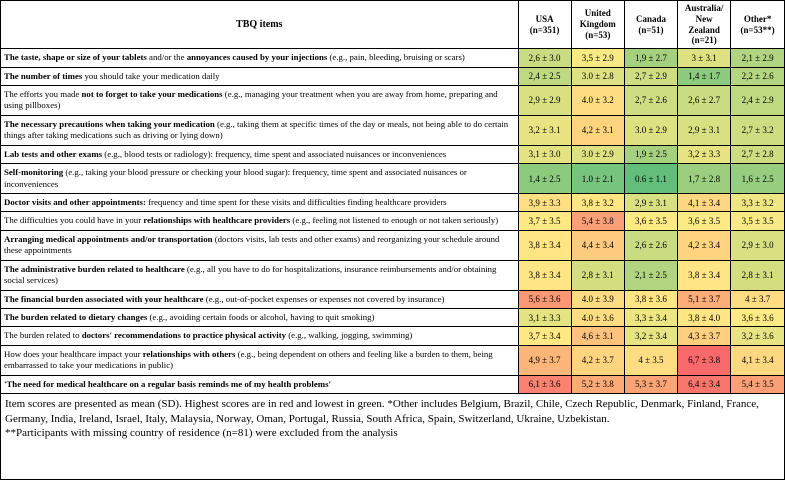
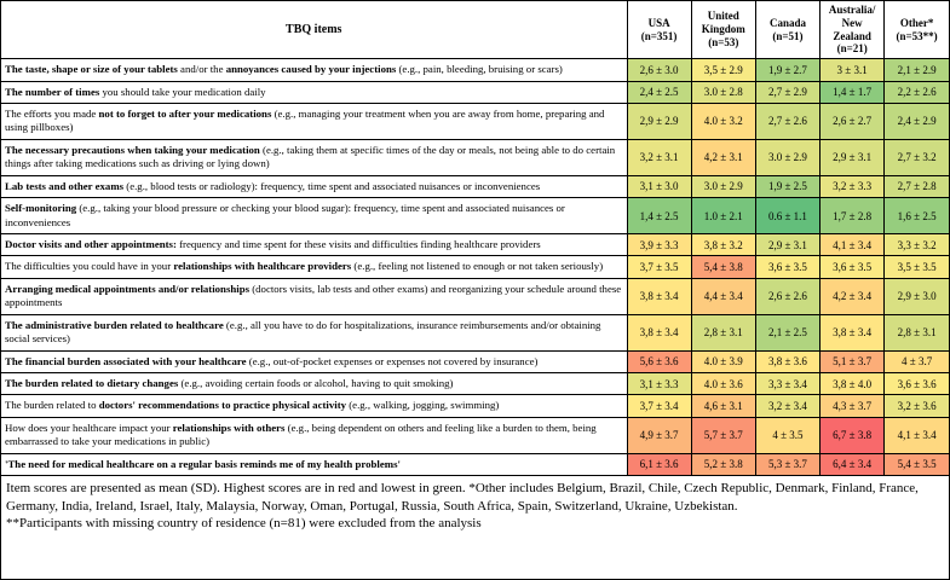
  TBQ items	USA (n=351)	United Kingdom (n=53)	Canada (n=51)	Australia/ New Zealand (n=21)	Other* (n=53**)
  The taste, shape or size of your tablets and/or the annoyances caused by your injections (e.g., pain, bleeding, bruising or scars)	2,6 ± 3.0	3,5 ± 2.9	1,9 ± 2.7	3 ± 3.1	2,1 ± 2.9
  The number of times you should take your medication daily	2,4 ± 2.5	3.0 ± 2.8	2,7 ± 2.9	1,4 ± 1.7	2,2 ± 2.6
- The efforts you made not to forget to take your medications (e.g., managing your treatment when you are away from home, preparing and using pillboxes)	2,9 ± 2.9	4.0 ± 3.2	2,7 ± 2.6	2,6 ± 2.7	2,4 ± 2.9
+ The efforts you made not to forget to after your medications (e.g., managing your treatment when you are away from home, preparing and using pillboxes)	2,9 ± 2.9	4.0 ± 3.2	2,7 ± 2.6	2,6 ± 2.7	2,4 ± 2.9
  The necessary precautions when taking your medication (e.g., taking them at specific times of the day or meals, not being able to do certain things after taking medications such as driving or lying down)	3,2 ± 3.1	4,2 ± 3.1	3.0 ± 2.9	2,9 ± 3.1	2,7 ± 3.2
  Lab tests and other exams (e.g., blood tests or radiology): frequency, time spent and associated nuisances or inconveniences	3,1 ± 3.0	3.0 ± 2.9	1,9 ± 2.5	3,2 ± 3.3	2,7 ± 2.8
  Self-monitoring (e.g., taking your blood pressure or checking your blood sugar): frequency, time spent and associated nuisances or inconveniences	1,4 ± 2.5	1.0 ± 2.1	0.6 ± 1.1	1,7 ± 2.8	1,6 ± 2.5
  Doctor visits and other appointments: frequency and time spent for these visits and difficulties finding healthcare providers	3,9 ± 3.3	3,8 ± 3.2	2,9 ± 3.1	4,1 ± 3.4	3,3 ± 3.2
  The difficulties you could have in your relationships with healthcare providers (e.g., feeling not listened to enough or not taken seriously)	3,7 ± 3.5	5,4 ± 3.8	3,6 ± 3.5	3,6 ± 3.5	3,5 ± 3.5
- Arranging medical appointments and/or transportation (doctors visits, lab tests and other exams) and reorganizing your schedule around these appointments	3,8 ± 3.4	4,4 ± 3.4	2,6 ± 2.6	4,2 ± 3.4	2,9 ± 3.0
+ Arranging medical appointments and/or relationships (doctors visits, lab tests and other exams) and reorganizing your schedule around these appointments	3,8 ± 3.4	4,4 ± 3.4	2,6 ± 2.6	4,2 ± 3.4	2,9 ± 3.0
  The administrative burden related to healthcare (e.g., all you have to do for hospitalizations, insurance reimbursements and/or obtaining social services)	3,8 ± 3.4	2,8 ± 3.1	2,1 ± 2.5	3,8 ± 3.4	2,8 ± 3.1
  The financial burden associated with your healthcare (e.g., out-of-pocket expenses or expenses not covered by insurance)	5,6 ± 3.6	4.0 ± 3.9	3,8 ± 3.6	5,1 ± 3.7	4 ± 3.7
  The burden related to dietary changes (e.g., avoiding certain foods or alcohol, having to quit smoking)	3,1 ± 3.3	4.0 ± 3.6	3,3 ± 3.4	3,8 ± 4.0	3,6 ± 3.6
  The burden related to doctors' recommendations to practice physical activity (e.g., walking, jogging, swimming)	3,7 ± 3.4	4,6 ± 3.1	3,2 ± 3.4	4,3 ± 3.7	3,2 ± 3.6
- How does your healthcare impact your relationships with others (e.g., being dependent on others and feeling like a burden to them, being embarrassed to take your medications in public)	4,9 ± 3.7	4,2 ± 3.7	4 ± 3.5	6,7 ± 3.8	4,1 ± 3.4
+ How does your healthcare impact your relationships with others (e.g., being dependent on others and feeling like a burden to them, being embarrassed to take your medications in public)	4,9 ± 3.7	5,7 ± 3.7	4 ± 3.5	6,7 ± 3.8	4,1 ± 3.4
  'The need for medical healthcare on a regular basis reminds me of my health problems'	6,1 ± 3.6	5,2 ± 3.8	5,3 ± 3.7	6,4 ± 3.4	5,4 ± 3.5
  Item scores are presented as mean (SD). Highest scores are in red and lowest in green. *Other includes Belgium, Brazil, Chile, Czech Republic, Denmark, Finland, France, Germany, India, Ireland, Israel, Italy, Malaysia, Norway, Oman, Portugal, Russia, South Africa, Spain, Switzerland, Ukraine, Uzbekistan.
  **Participants with missing country of residence (n=81) were excluded from the analysis
